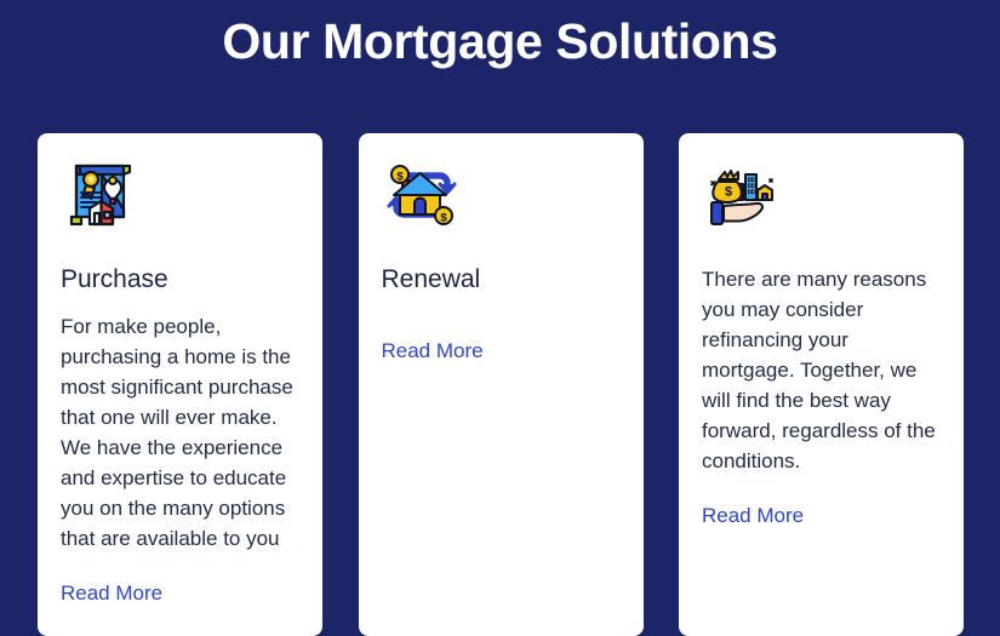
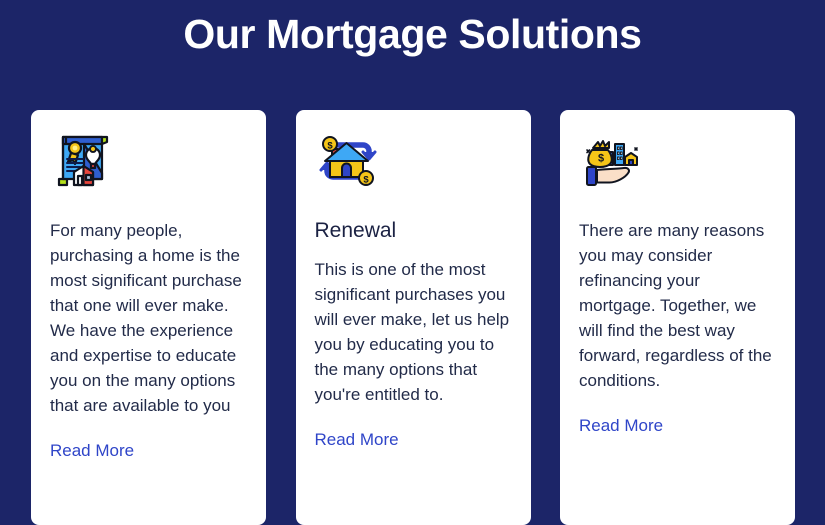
  Our Mortgage Solutions
- Purchase
- For make people, purchasing a home is the most significant purchase that one will ever make. We have the experience and expertise to educate you on the many options that are available to you
+ For many people, purchasing a home is the most significant purchase that one will ever make. We have the experience and expertise to educate you on the many options that are available to you
  Read More
  $
  $
  Renewal
+ This is one of the most significant purchases you will ever make, let us help you by educating you to the many options that you're entitled to.
  Read More
  $
  There are many reasons you may consider refinancing your mortgage. Together, we will find the best way forward, regardless of the conditions.
  Read More
